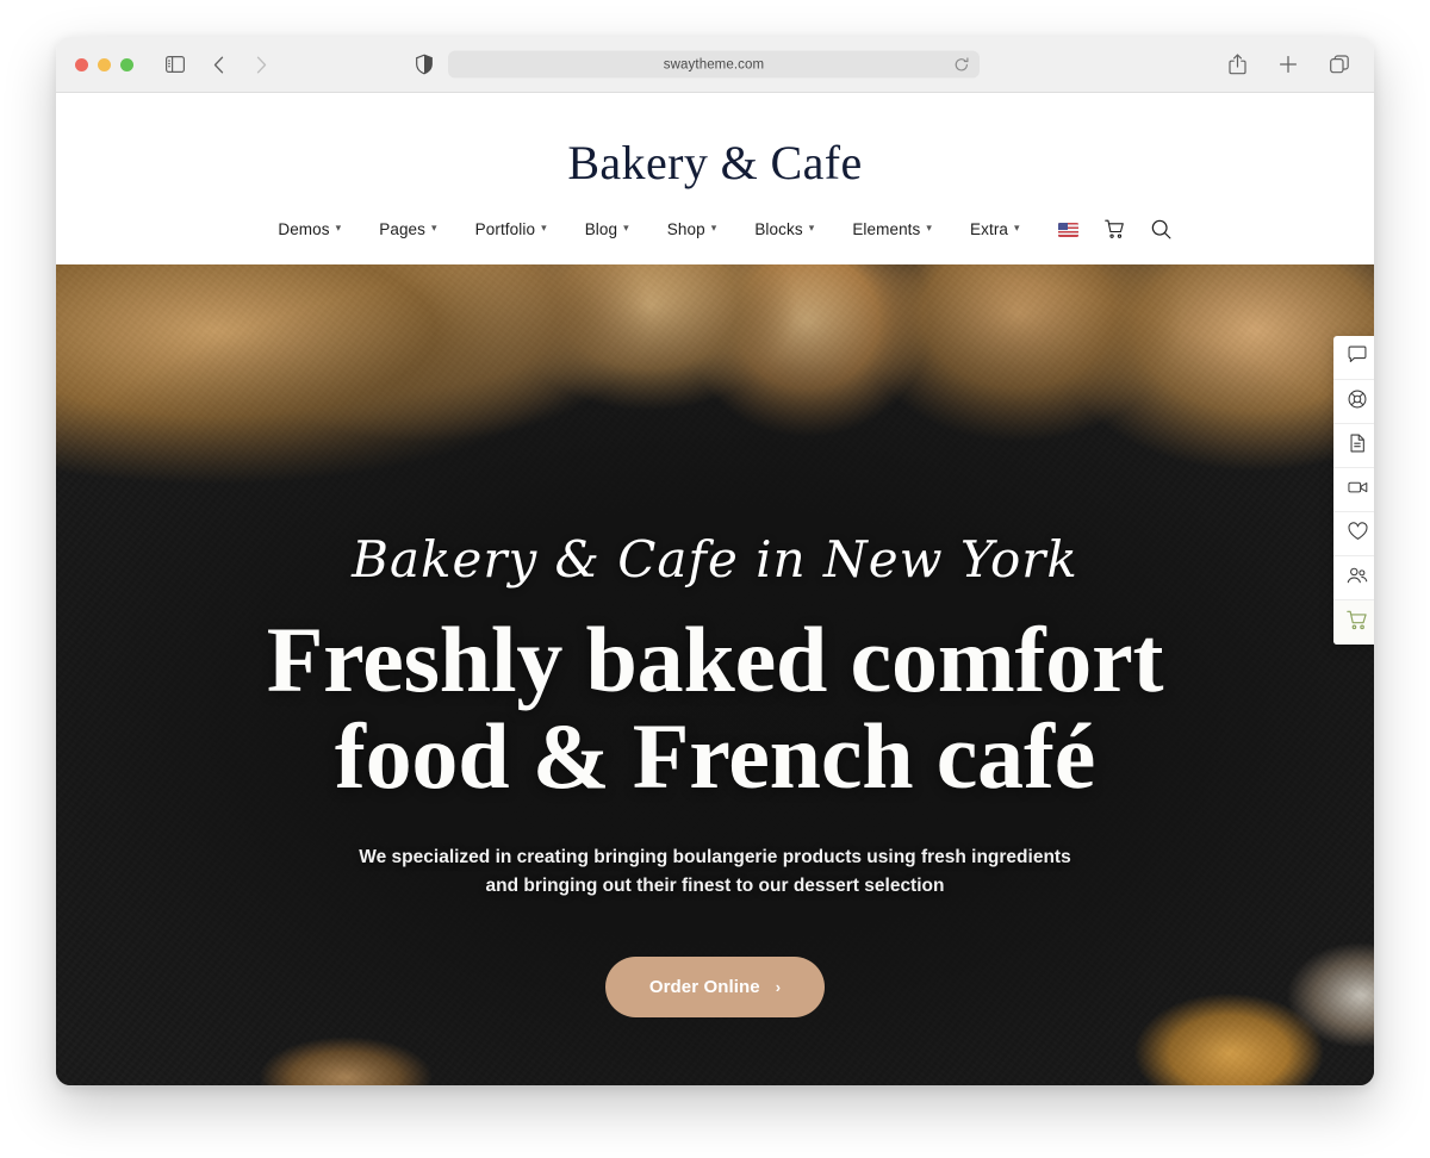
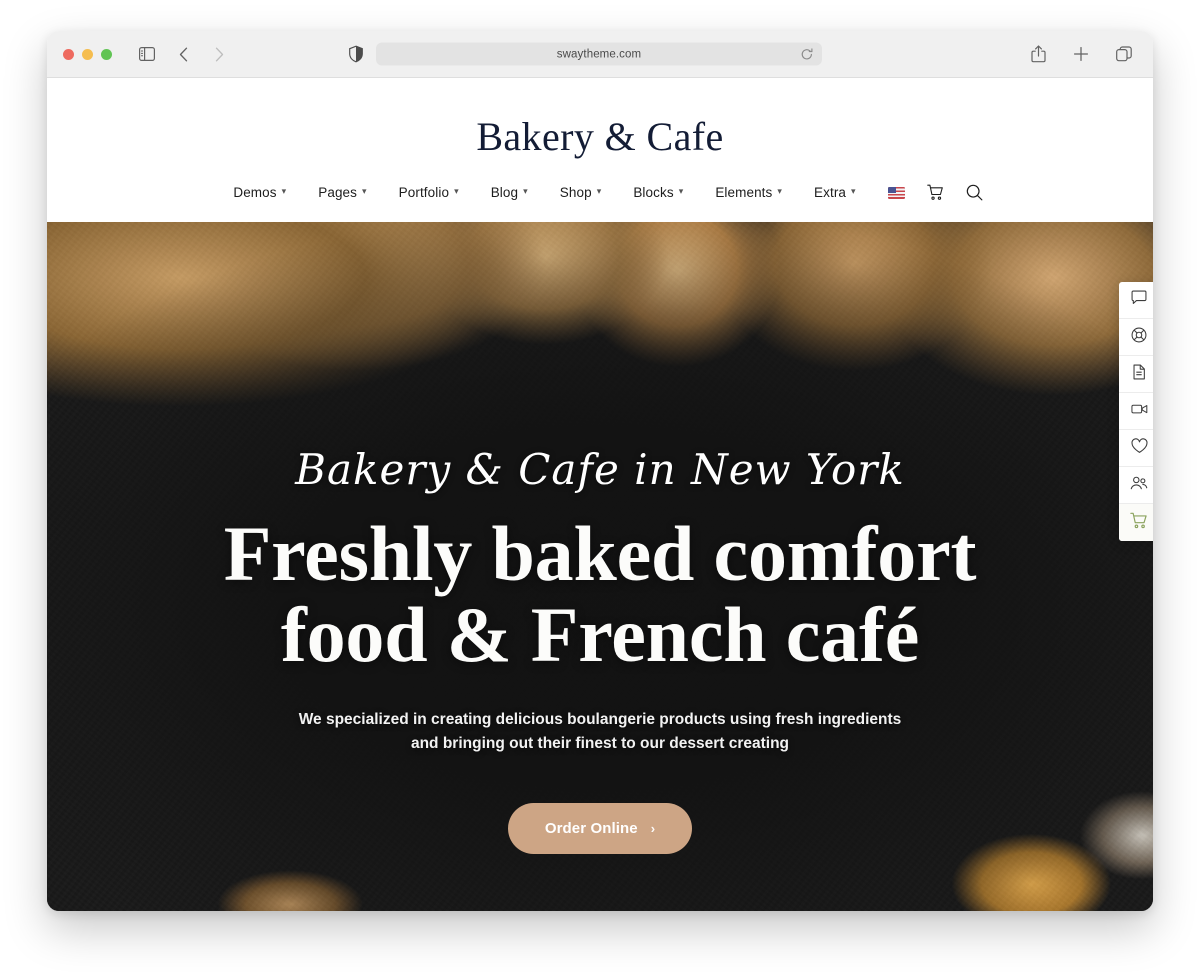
  swaytheme.com
  Bakery & Cafe
  Demos
  ▾
  Pages
  ▾
  Portfolio
  ▾
  Blog
  ▾
  Shop
  ▾
  Blocks
  ▾
  Elements
  ▾
  Extra
  ▾
  Bakery & Cafe in New York
  Freshly baked comfort
  food & French café
- We specialized in creating bringing boulangerie products using fresh ingredients
+ We specialized in creating delicious boulangerie products using fresh ingredients
- and bringing out their finest to our dessert selection
+ and bringing out their finest to our dessert creating
  Order Online
  ›
